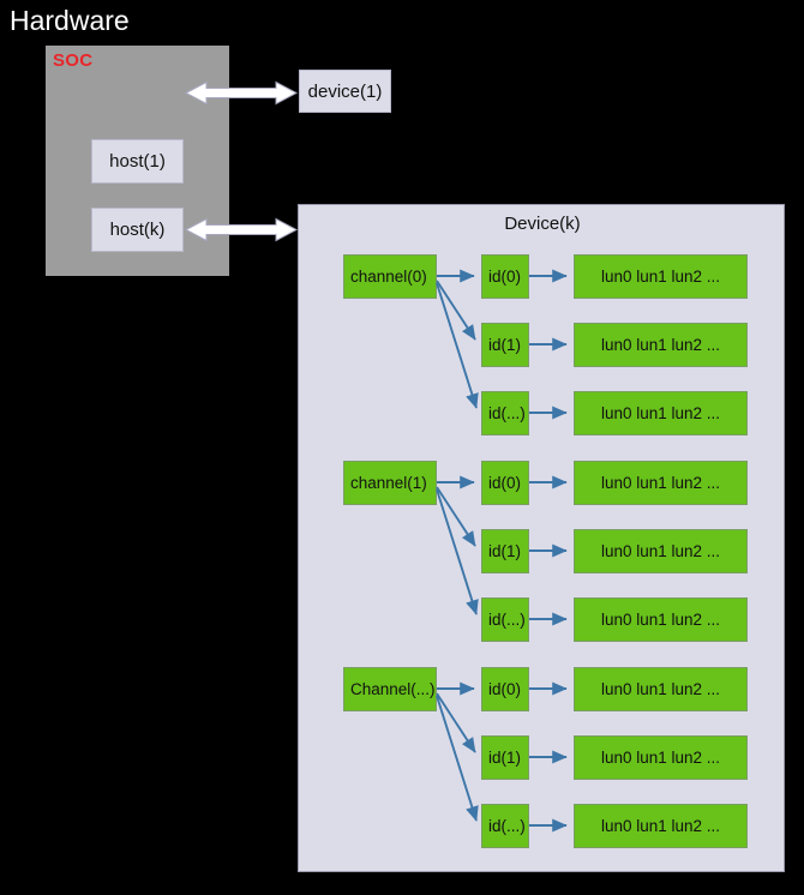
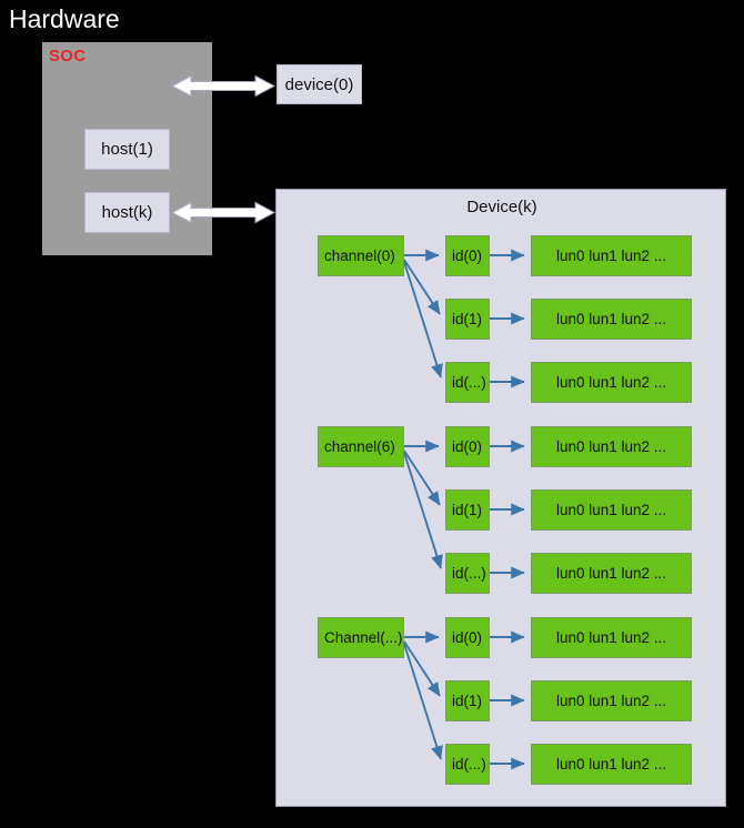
  Hardware
  SOC
  host(1)
  host(k)
- device(1)
+ device(0)
  Device(k)
  channel(0)
  id(0)
  lun0 lun1 lun2 ...
  id(1)
  lun0 lun1 lun2 ...
  id(...)
  lun0 lun1 lun2 ...
- channel(1)
+ channel(6)
  id(0)
  lun0 lun1 lun2 ...
  id(1)
  lun0 lun1 lun2 ...
  id(...)
  lun0 lun1 lun2 ...
  Channel(...)
  id(0)
  lun0 lun1 lun2 ...
  id(1)
  lun0 lun1 lun2 ...
  id(...)
  lun0 lun1 lun2 ...
